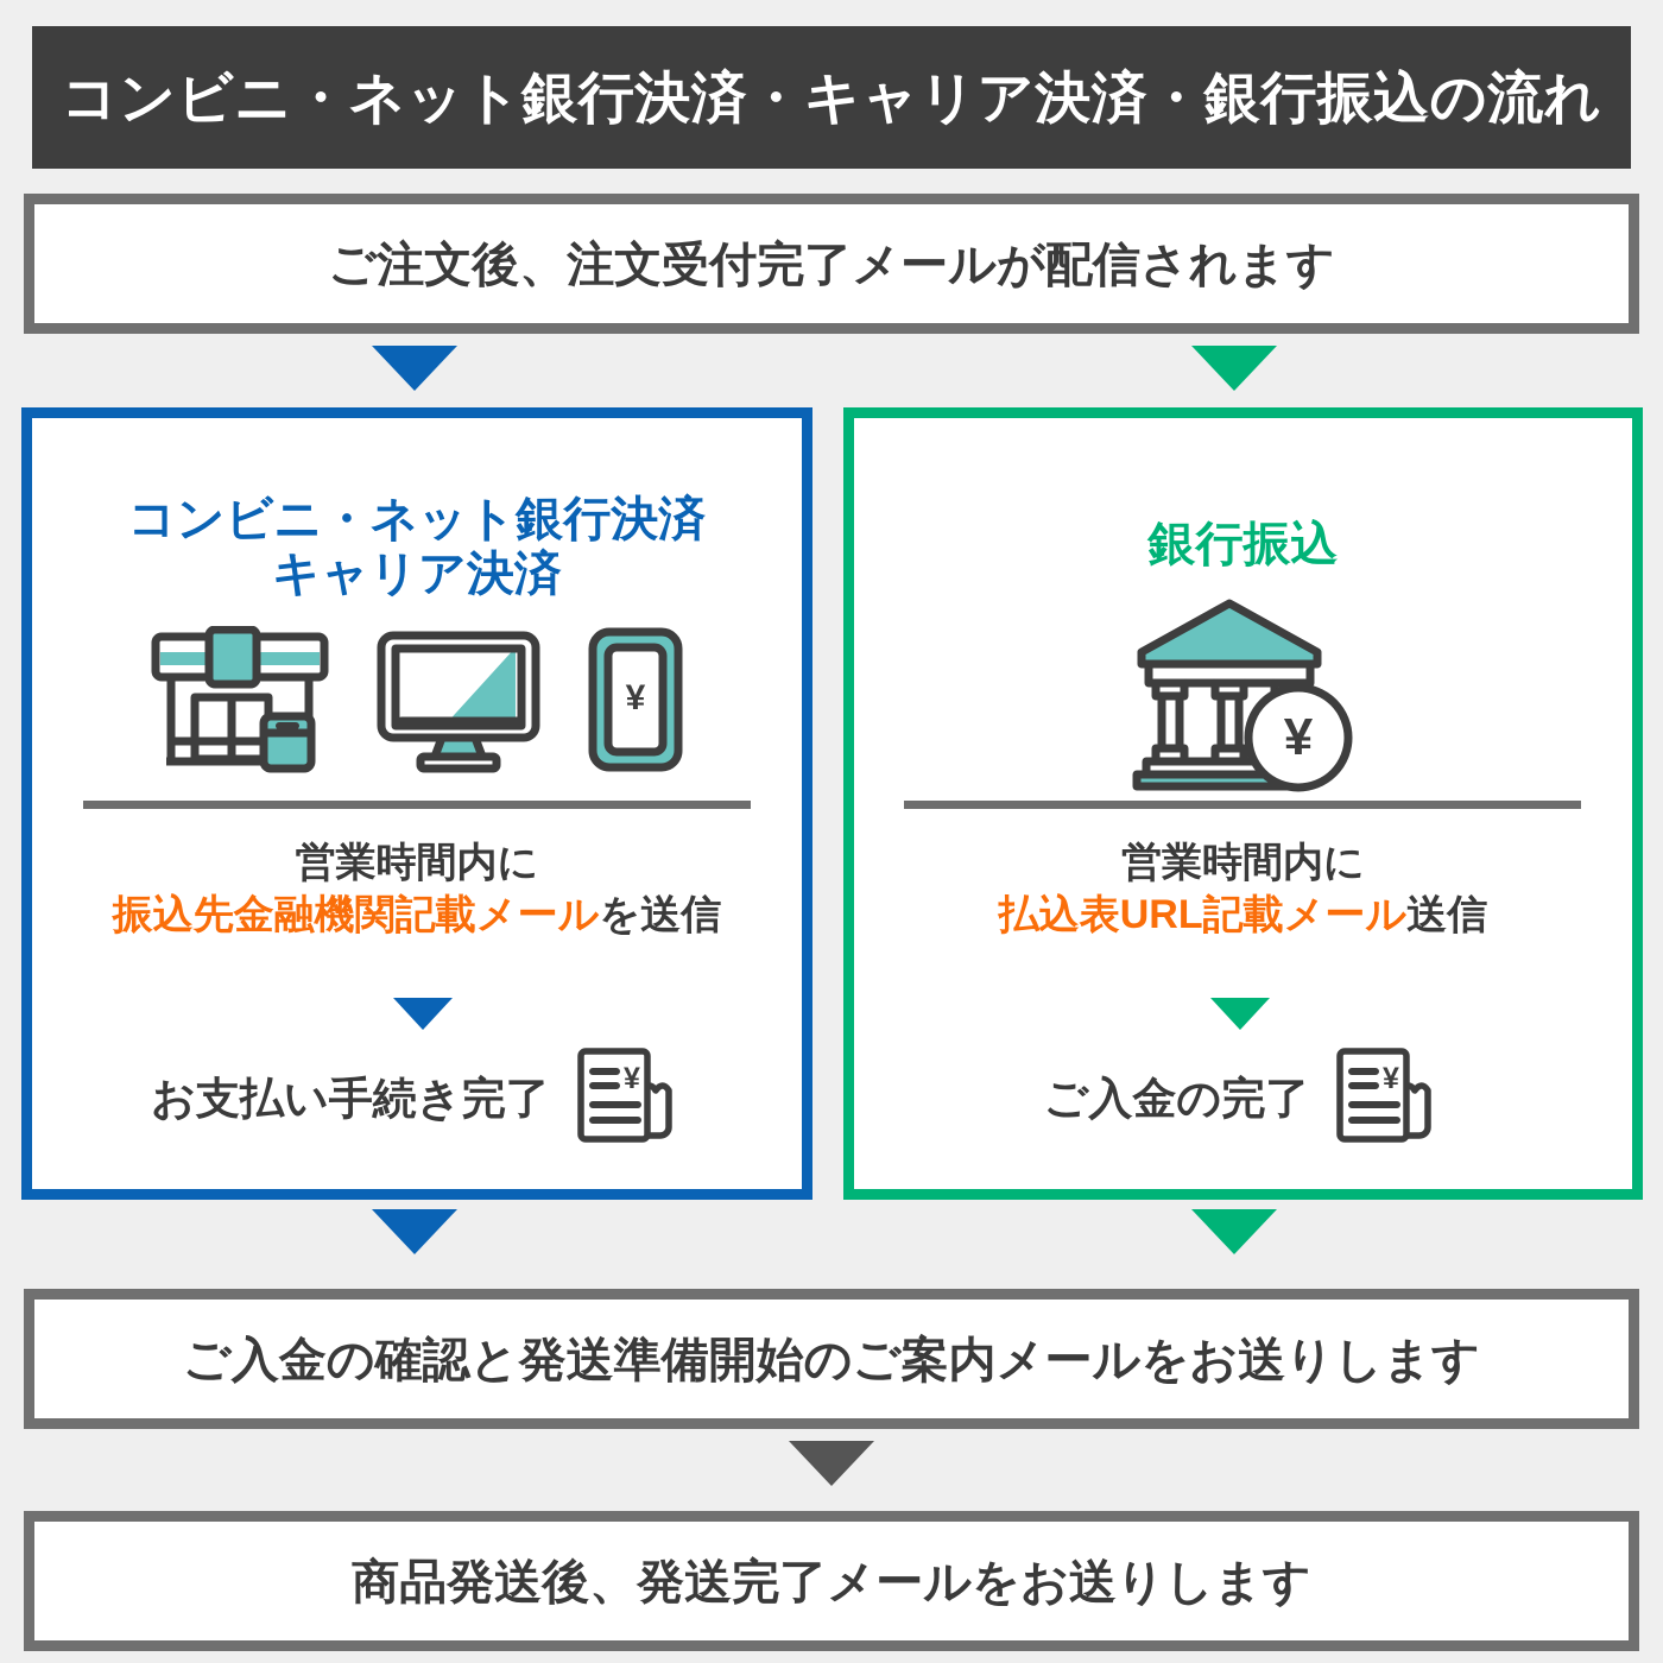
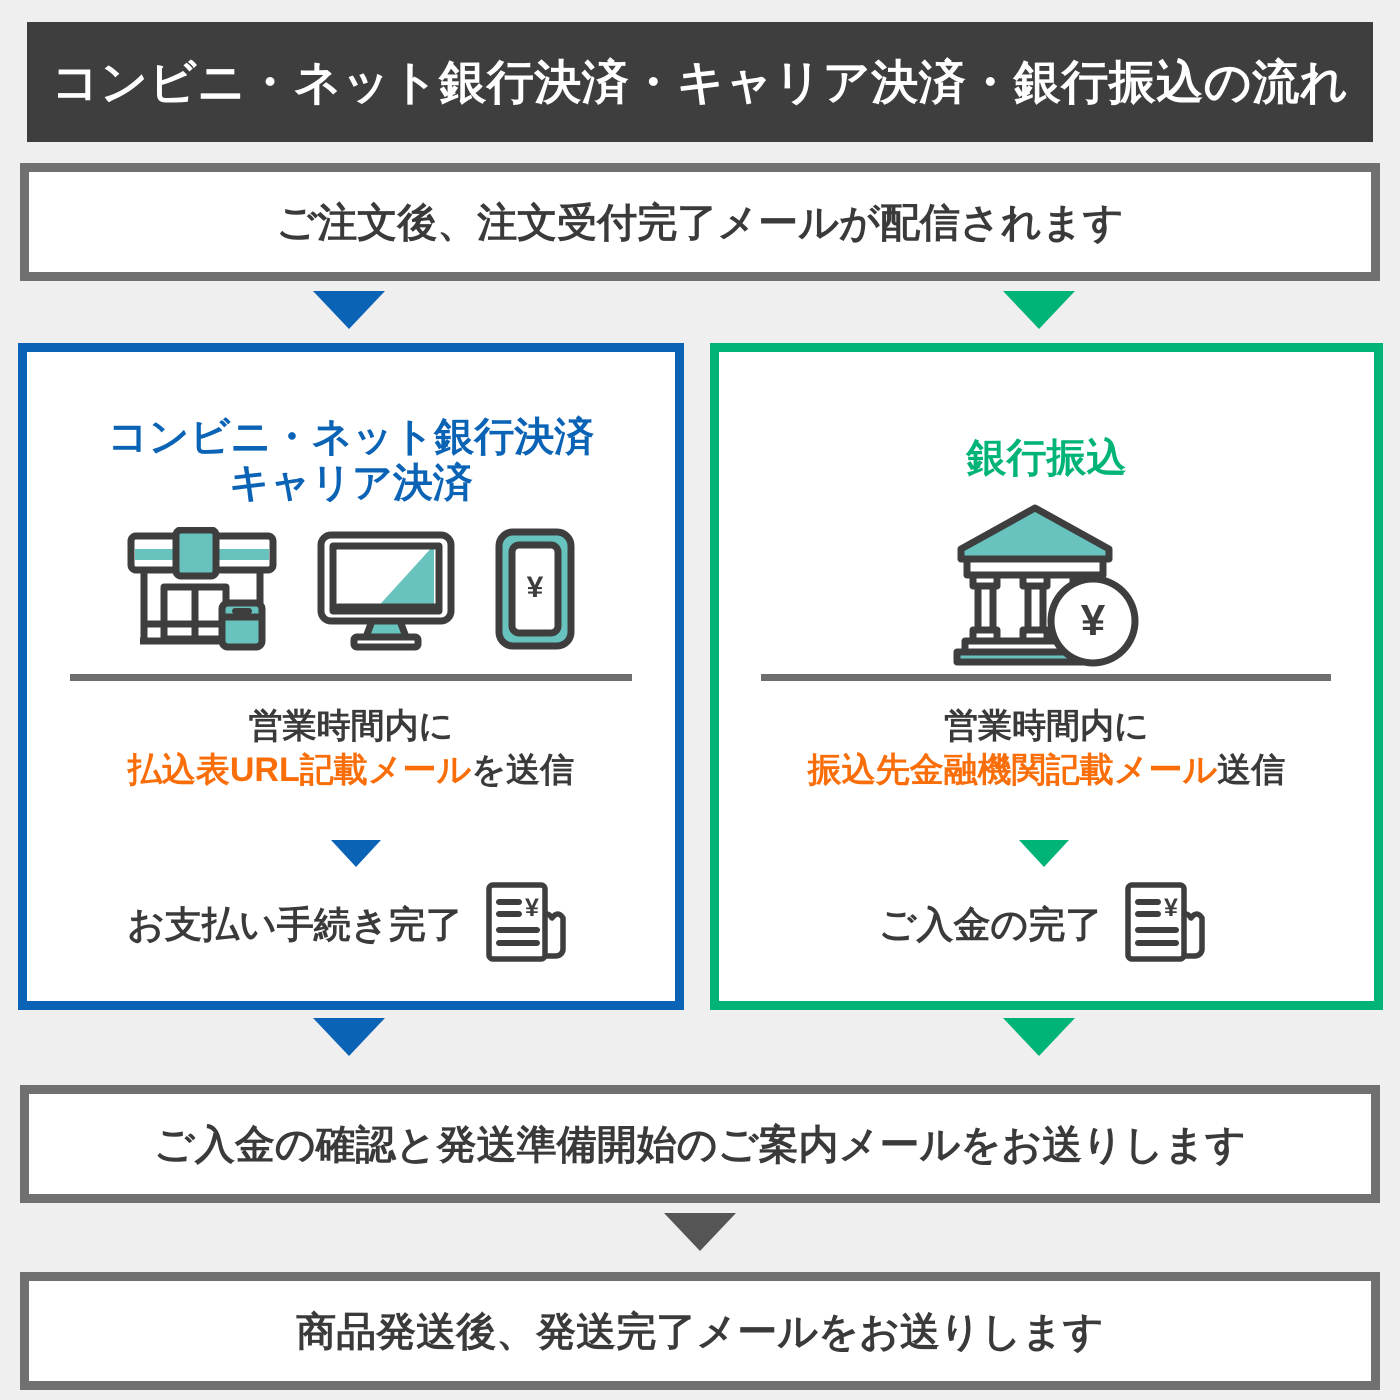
  コンビニ・ネット銀行決済・キャリア決済・銀行振込の流れ
  ご注文後、注文受付完了メールが配信されます
  コンビニ・ネット銀行決済
  キャリア決済
  ¥
  営業時間内に
- 振込先金融機関記載メールを送信
+ 払込表URL記載メールを送信
  お支払い手続き完了
  ¥
  銀行振込
  ¥
  営業時間内に
- 払込表URL記載メール送信
+ 振込先金融機関記載メール送信
  ご入金の完了
  ¥
  ご入金の確認と発送準備開始のご案内メールをお送りします
  商品発送後、発送完了メールをお送りします
